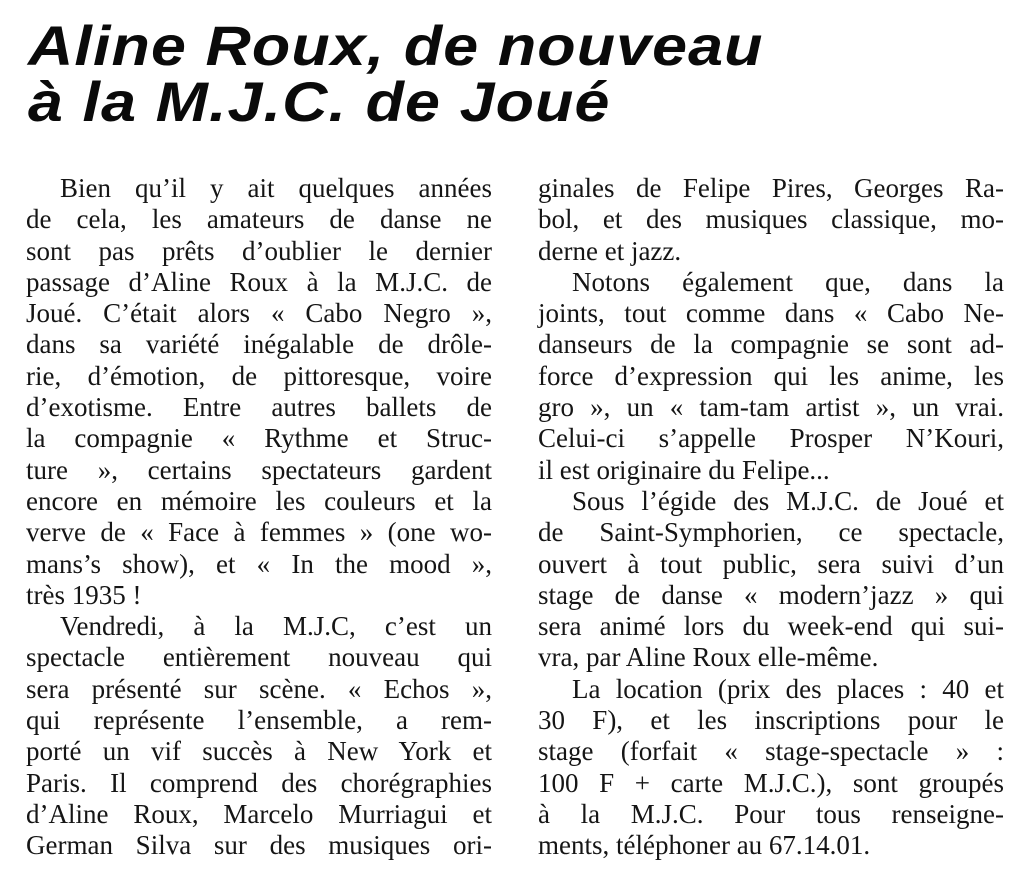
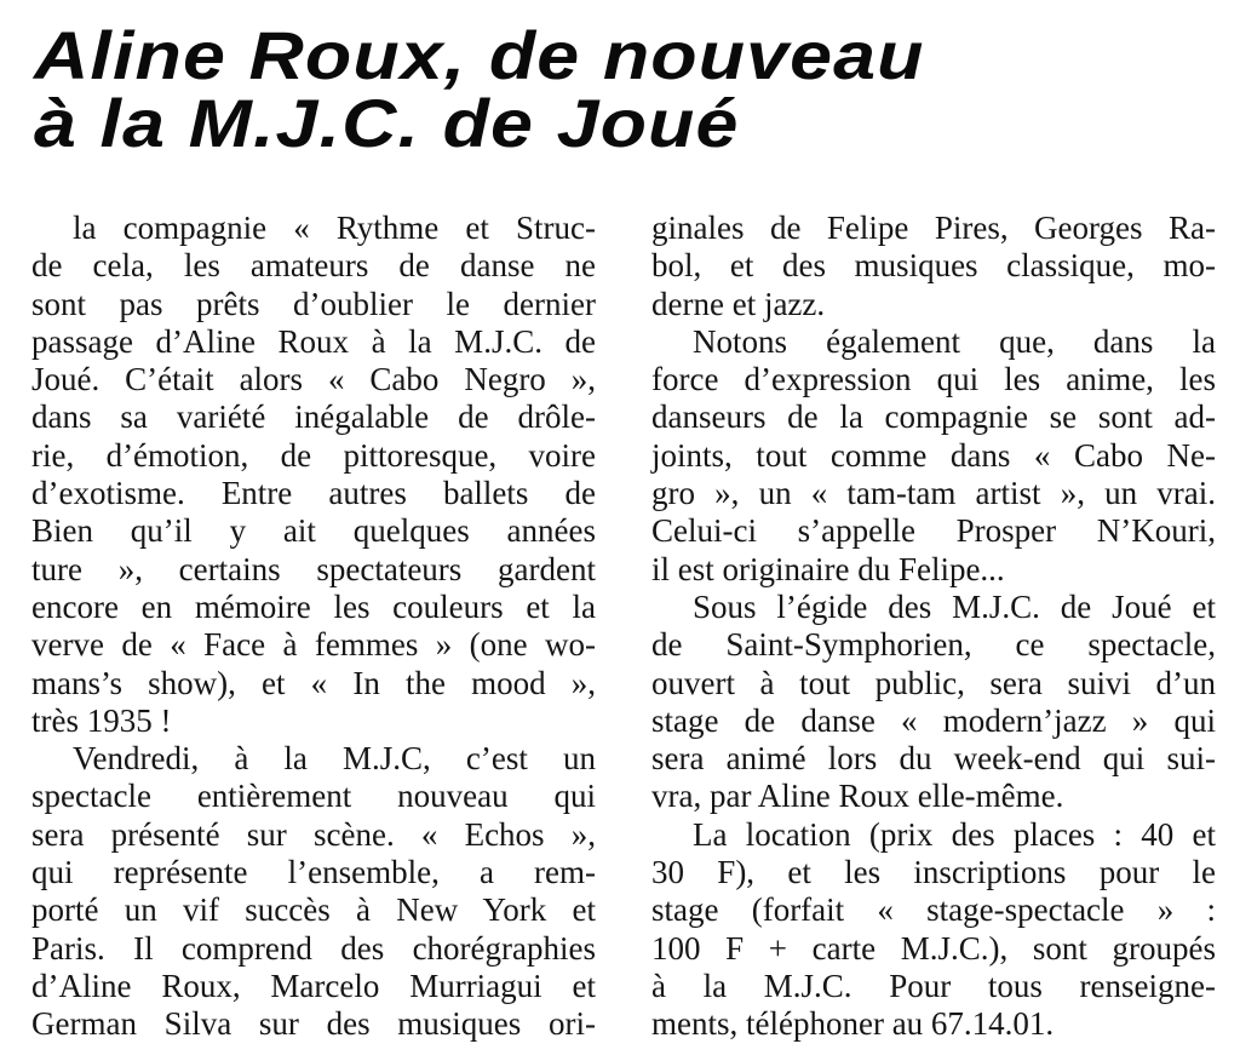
  Aline Roux, de nouveau
  à la M.J.C. de Joué
- Bien qu’il y ait quelques années
+ la compagnie « Rythme et Struc-
  de cela, les amateurs de danse ne
  sont pas prêts d’oublier le dernier
  passage d’Aline Roux à la M.J.C. de
  Joué. C’était alors « Cabo Negro »,
  dans sa variété inégalable de drôle-
  rie, d’émotion, de pittoresque, voire
  d’exotisme. Entre autres ballets de
- la compagnie « Rythme et Struc-
+ Bien qu’il y ait quelques années
  ture », certains spectateurs gardent
  encore en mémoire les couleurs et la
  verve de « Face à femmes » (one wo-
  mans’s show), et « In the mood »,
  très 1935 !
  Vendredi, à la M.J.C, c’est un
  spectacle entièrement nouveau qui
  sera présenté sur scène. « Echos »,
  qui représente l’ensemble, a rem-
  porté un vif succès à New York et
  Paris. Il comprend des chorégraphies
  d’Aline Roux, Marcelo Murriagui et
  German Silva sur des musiques ori-
  ginales de Felipe Pires, Georges Ra-
  bol, et des musiques classique, mo-
  derne et jazz.
  Notons également que, dans la
- joints, tout comme dans « Cabo Ne-
+ force d’expression qui les anime, les
  danseurs de la compagnie se sont ad-
- force d’expression qui les anime, les
+ joints, tout comme dans « Cabo Ne-
  gro », un « tam-tam artist », un vrai.
  Celui-ci s’appelle Prosper N’Kouri,
  il est originaire du Felipe...
  Sous l’égide des M.J.C. de Joué et
  de Saint-Symphorien, ce spectacle,
  ouvert à tout public, sera suivi d’un
  stage de danse « modern’jazz » qui
  sera animé lors du week-end qui sui-
  vra, par Aline Roux elle-même.
  La location (prix des places : 40 et
  30 F), et les inscriptions pour le
  stage (forfait « stage-spectacle » :
  100 F + carte M.J.C.), sont groupés
  à la M.J.C. Pour tous renseigne-
  ments, téléphoner au 67.14.01.
